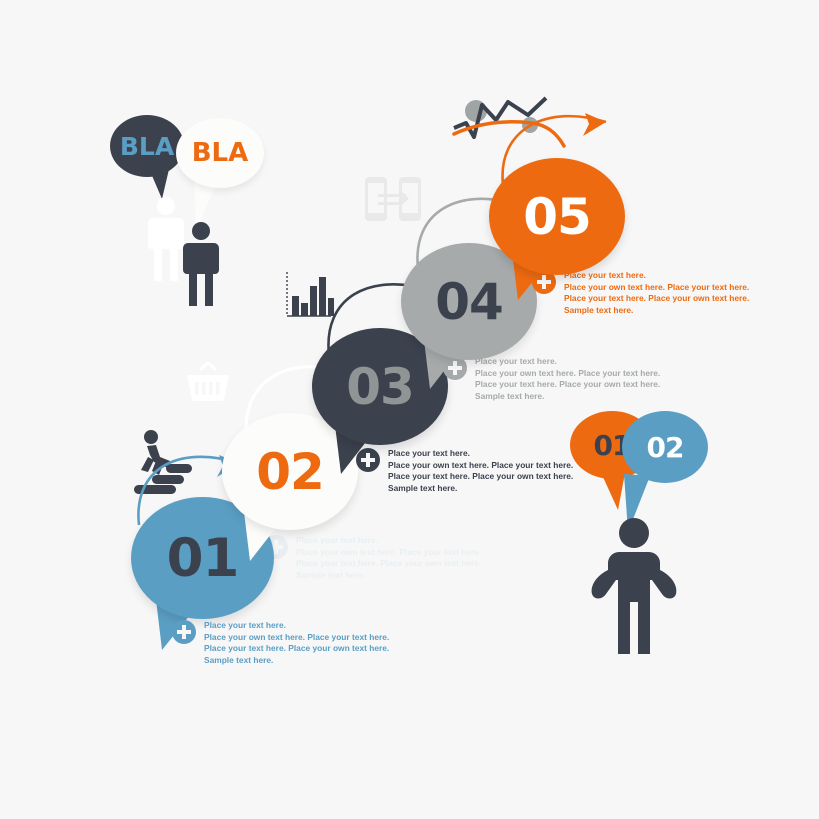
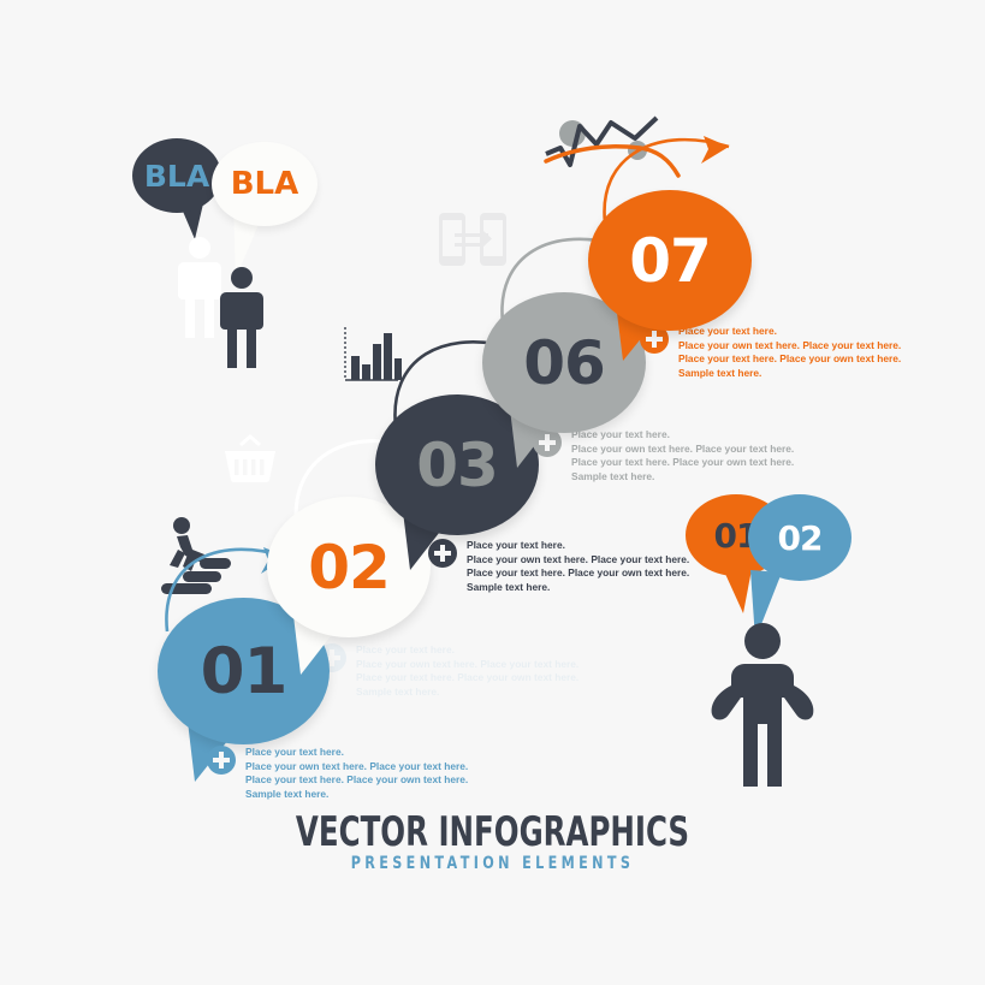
  01
  Place your text here.
  Place your own text here. Place your text here.
  Place your text here. Place your own text here.
  Sample text here.
  02
  Place your text here.
  Place your own text here. Place your text here.
  Place your text here. Place your own text here.
  Sample text here.
  03
  Place your text here.
  Place your own text here. Place your text here.
  Place your text here. Place your own text here.
  Sample text here.
- 04
+ 06
  Place your text here.
  Place your own text here. Place your text here.
  Place your text here. Place your own text here.
  Sample text here.
- 05
+ 07
  BLA
  BLA
  02
+ VECTOR INFOGRAPHICS
+ PRESENTATION ELEMENTS
